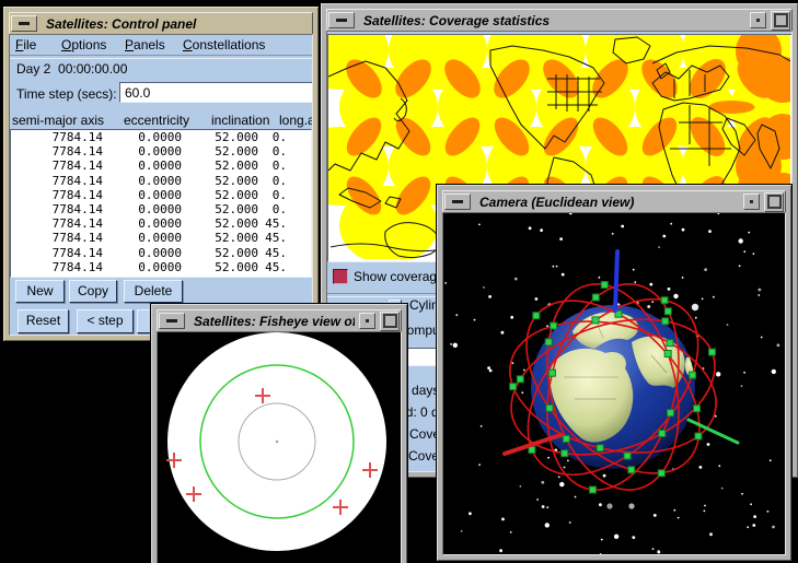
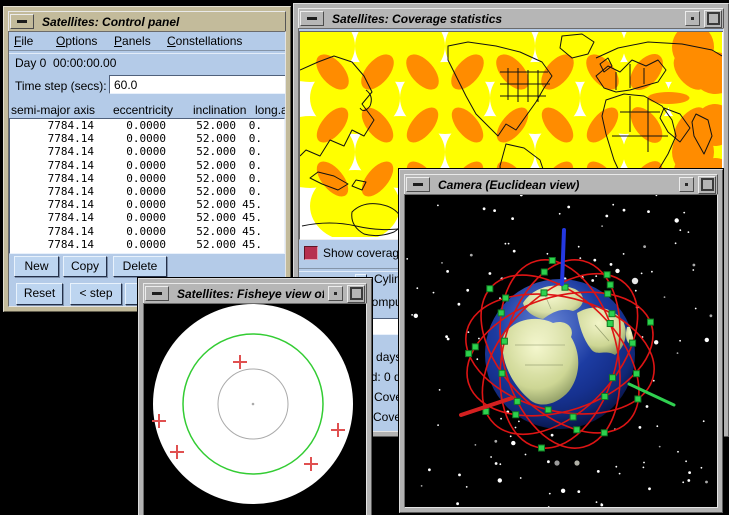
  Satellites: Control panel
  File
  Options
  Panels
  Constellations
- Day 2 00:00:00.00
+ Day 0 00:00:00.00
  Time step (secs):
  60.0
  semi-major axis
  eccentricity
  inclination
  long.a
  7784.14
  0.0000
  52.000
  0.
  7784.14
  0.0000
  52.000
  0.
  7784.14
  0.0000
  52.000
  0.
  7784.14
  0.0000
  52.000
  0.
  7784.14
  0.0000
  52.000
  0.
  7784.14
  0.0000
  52.000
  0.
  7784.14
  0.0000
  52.000
  45.
  7784.14
  0.0000
  52.000
  45.
  7784.14
  0.0000
  52.000
  45.
  7784.14
  0.0000
  52.000
  45.
  New
  Copy
  Delete
  Reset
  < step
  Satellites: Coverage statistics
  Show coverag
  Satellites: Fisheye view of
  Camera (Euclidean view)
